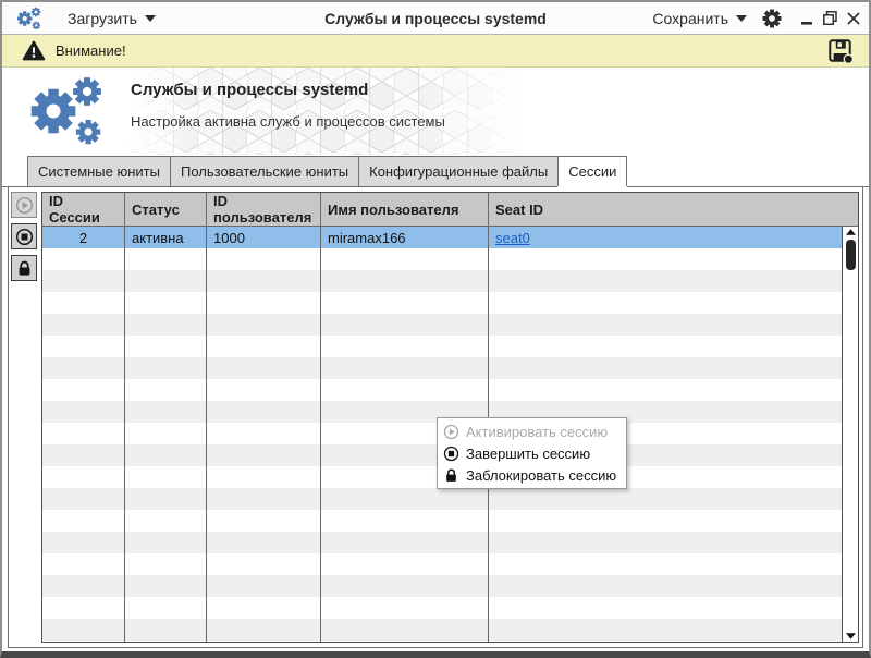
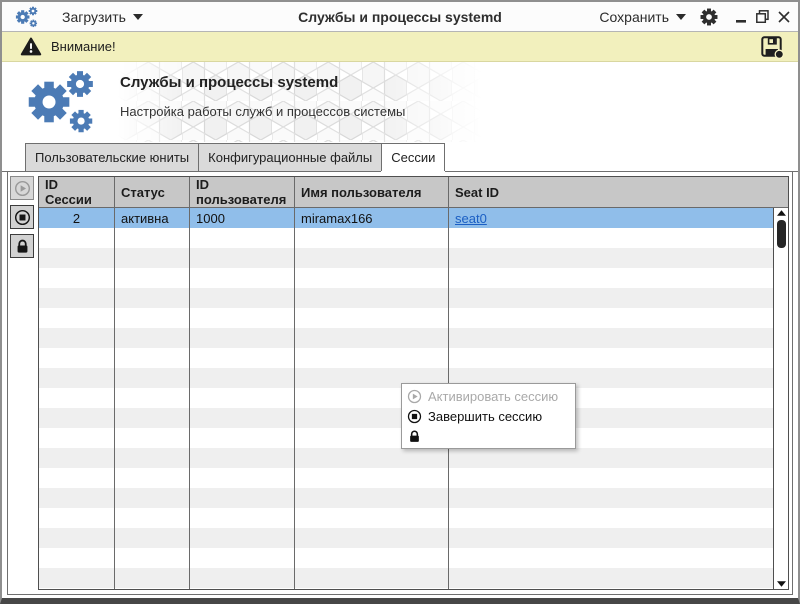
  Загрузить
  Службы и процессы systemd
  Сохранить
  Внимание!
  Службы и процессы systemd
- Настройка активна служб и процессов системы
+ Настройка работы служб и процессов системы
- Системные юниты
  Пользовательские юниты
  Конфигурационные файлы
  Сессии
  ID Сессии
  Статус
  ID пользователя
  Имя пользователя
  Seat ID
  2
  активна
  1000
  miramax166
  seat0
  Активировать сессию
  Завершить сессию
- Заблокировать сессию
